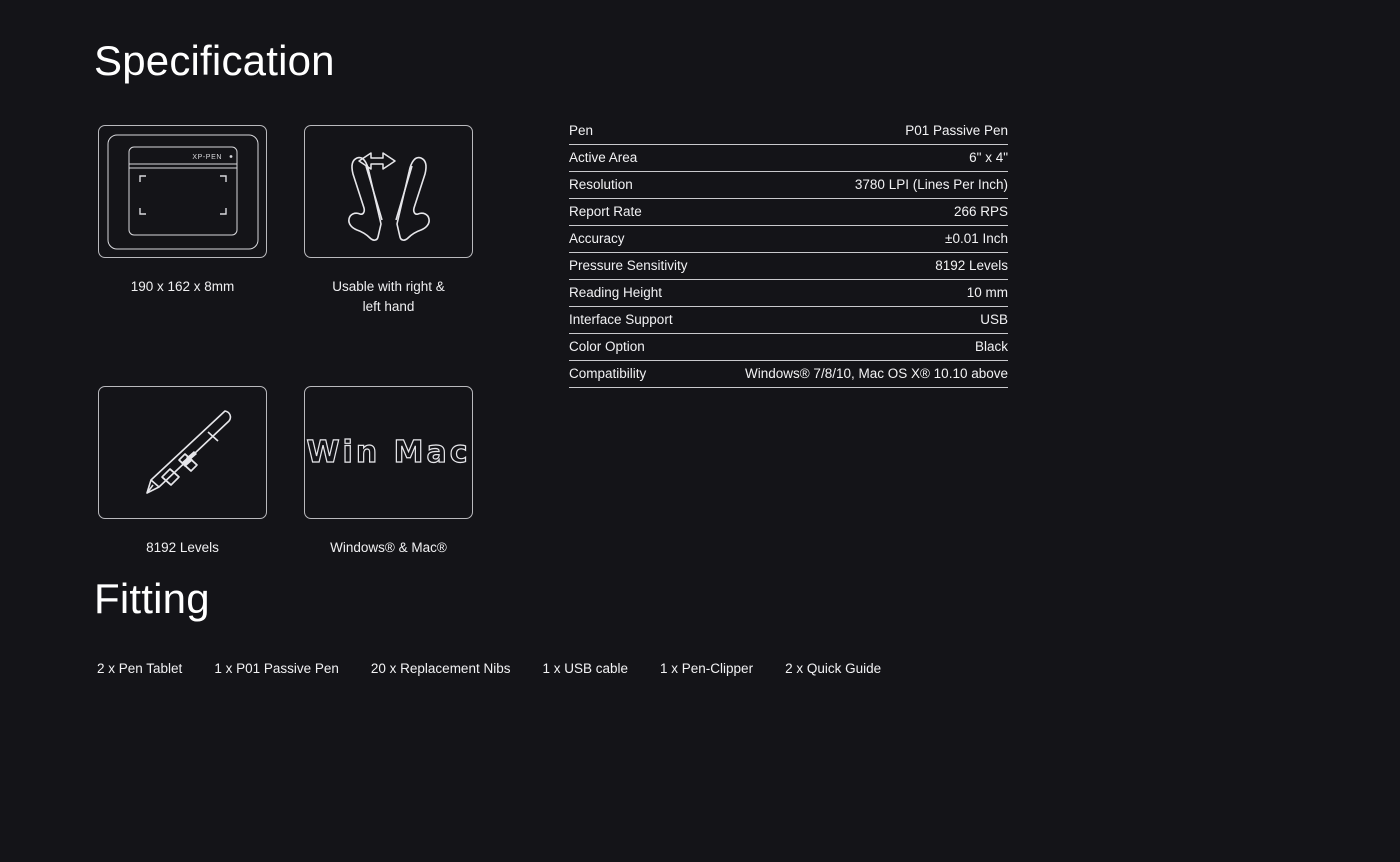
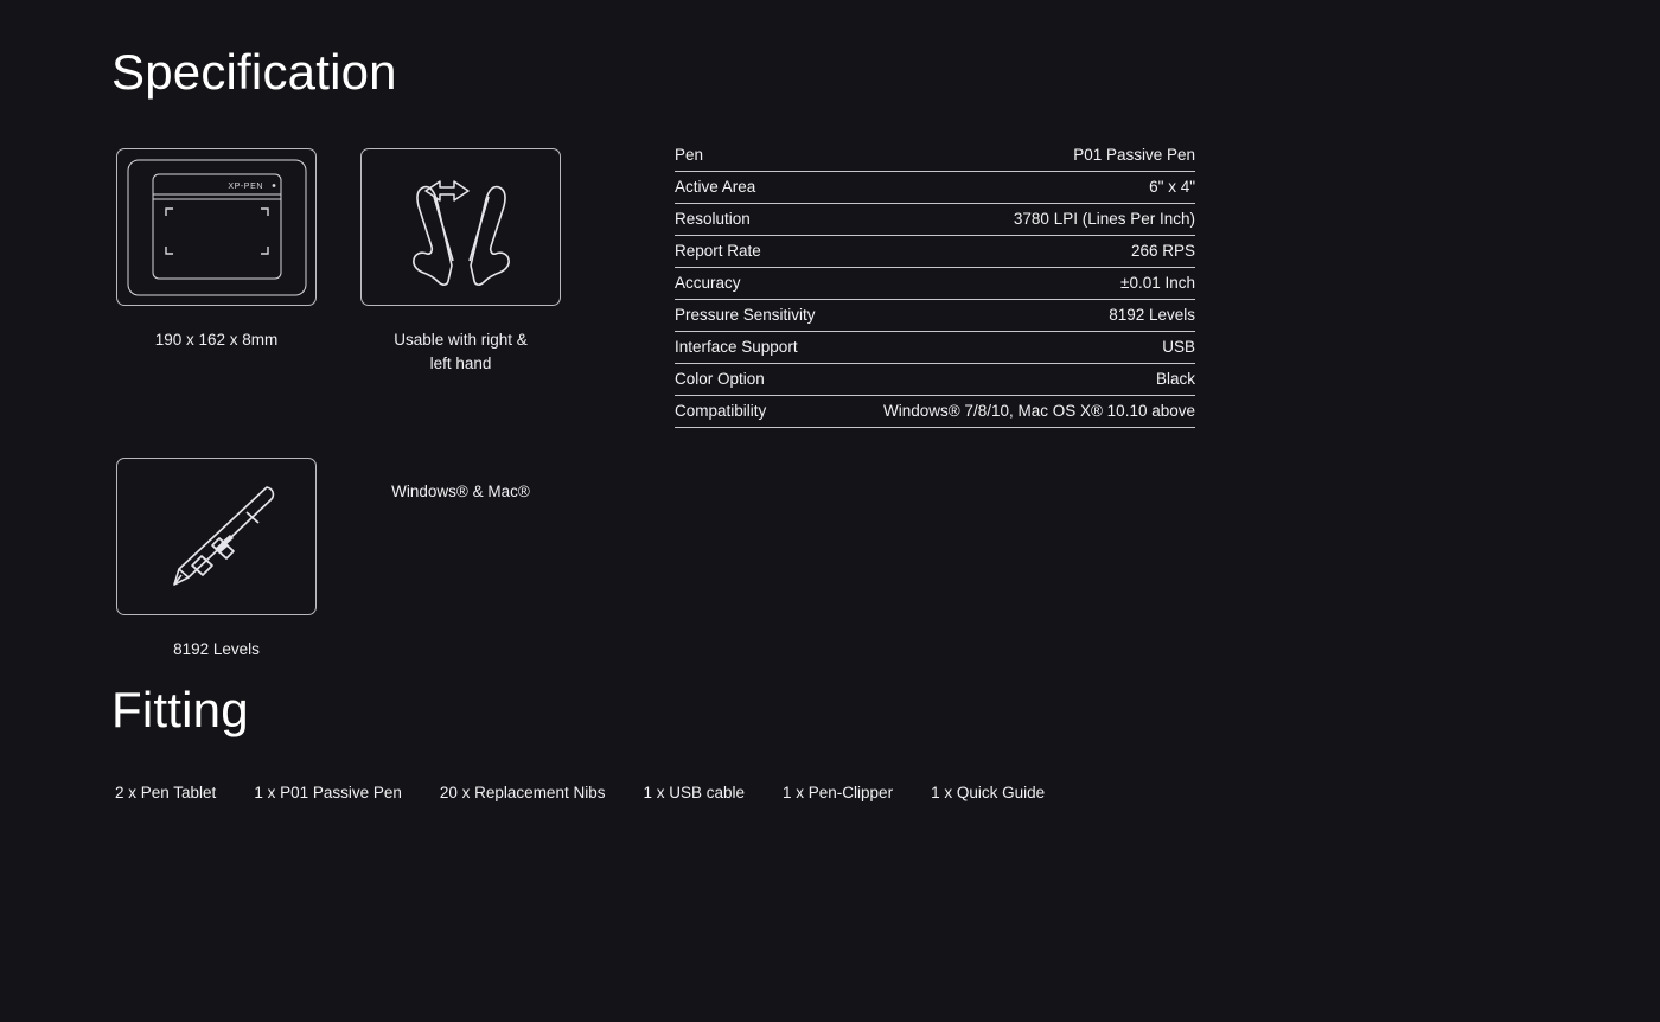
  Specification
  190 x 162 x 8mm
  Usable with right &
  left hand
  8192 Levels
- Win Mac
  Windows® & Mac®
  Pen
  P01 Passive Pen
  Active Area
  6" x 4"
  Resolution
  3780 LPI (Lines Per Inch)
  Report Rate
  266 RPS
  Accuracy
  ±0.01 Inch
  Pressure Sensitivity
  8192 Levels
- Reading Height
- 10 mm
  Interface Support
  USB
  Color Option
  Black
  Compatibility
  Windows® 7/8/10, Mac OS X® 10.10 above
  Fitting
  2 x Pen Tablet
  1 x P01 Passive Pen
  20 x Replacement Nibs
  1 x USB cable
  1 x Pen-Clipper
- 2 x Quick Guide
+ 1 x Quick Guide
